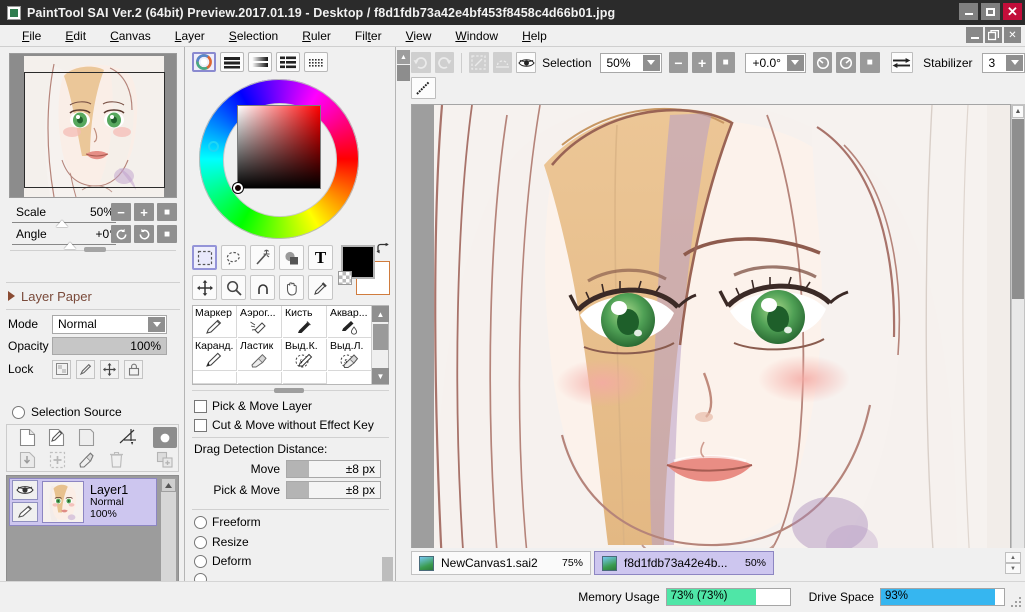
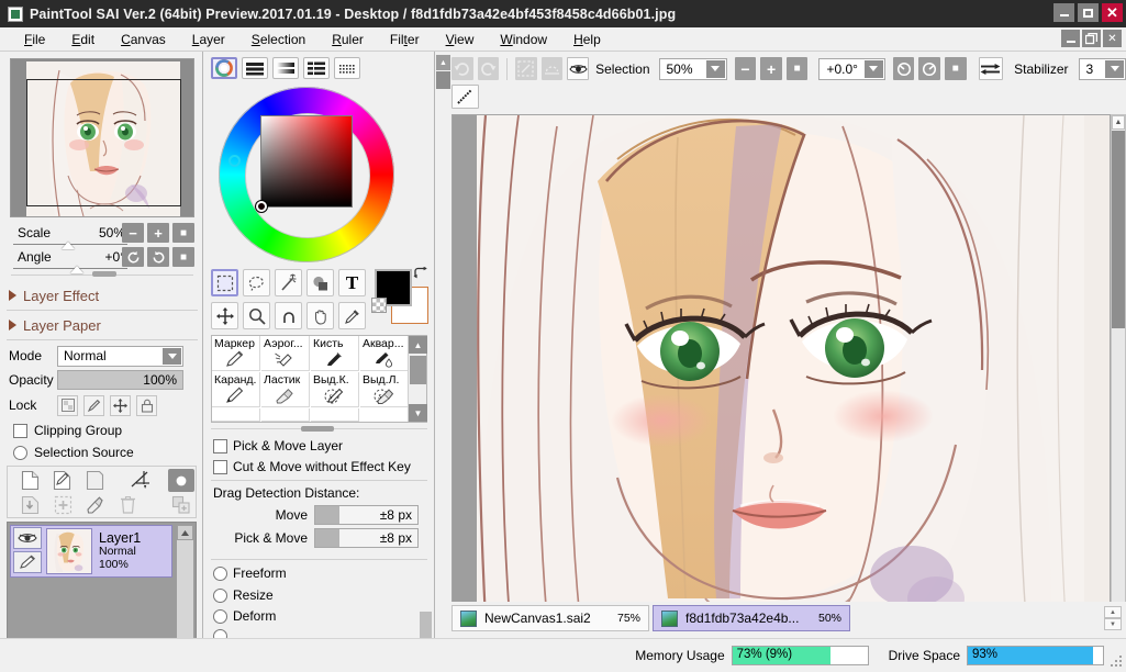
  PaintTool SAI Ver.2 (64bit) Preview.2017.01.19 - Desktop / f8d1fdb73a42e4bf453f8458c4d66b01.jpg
  ✕
  File
  Edit
  Canvas
  Layer
  Selection
  Ruler
  Filter
  View
  Window
  Help
  ✕
  Scale
  50%
  −
  +
  ■
  Angle
  ■
+ Layer Effect
  Layer Paper
  Mode
  Normal
  Opacity
  100%
  Lock
+ Clipping Group
  Selection Source
  Layer1
  Normal
  100%
  T
  Маркер
  Аэрог...
  Кисть
  Аквар...
  Каранд.
  Ластик
  Выд.К.
  Выд.Л.
  ▲
  ▼
  Pick & Move Layer
  Cut & Move without Effect Key
  Drag Detection Distance:
  Move
  ±8 px
  Pick & Move
  ±8 px
  Freeform
  Resize
  Deform
  Selection
  50%
  −
  +
  ■
  +0.0°
  ■
  Stabilizer
  3
  NewCanvas1.sai2
  75%
  f8d1fdb73a42e4b...
  50%
  Memory Usage
- 73% (73%)
+ 73% (9%)
  Drive Space
  93%
